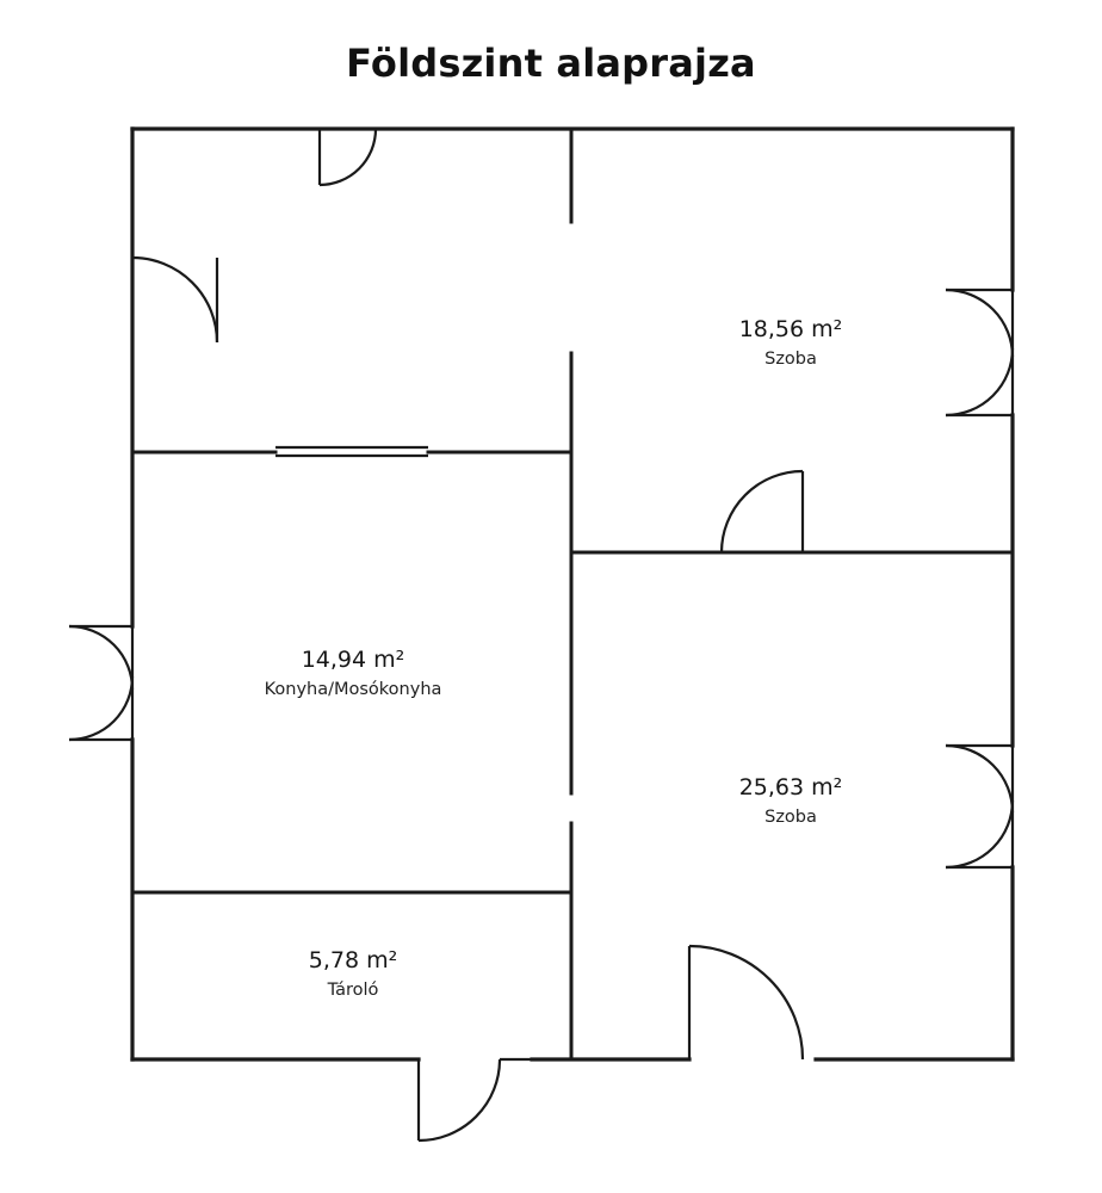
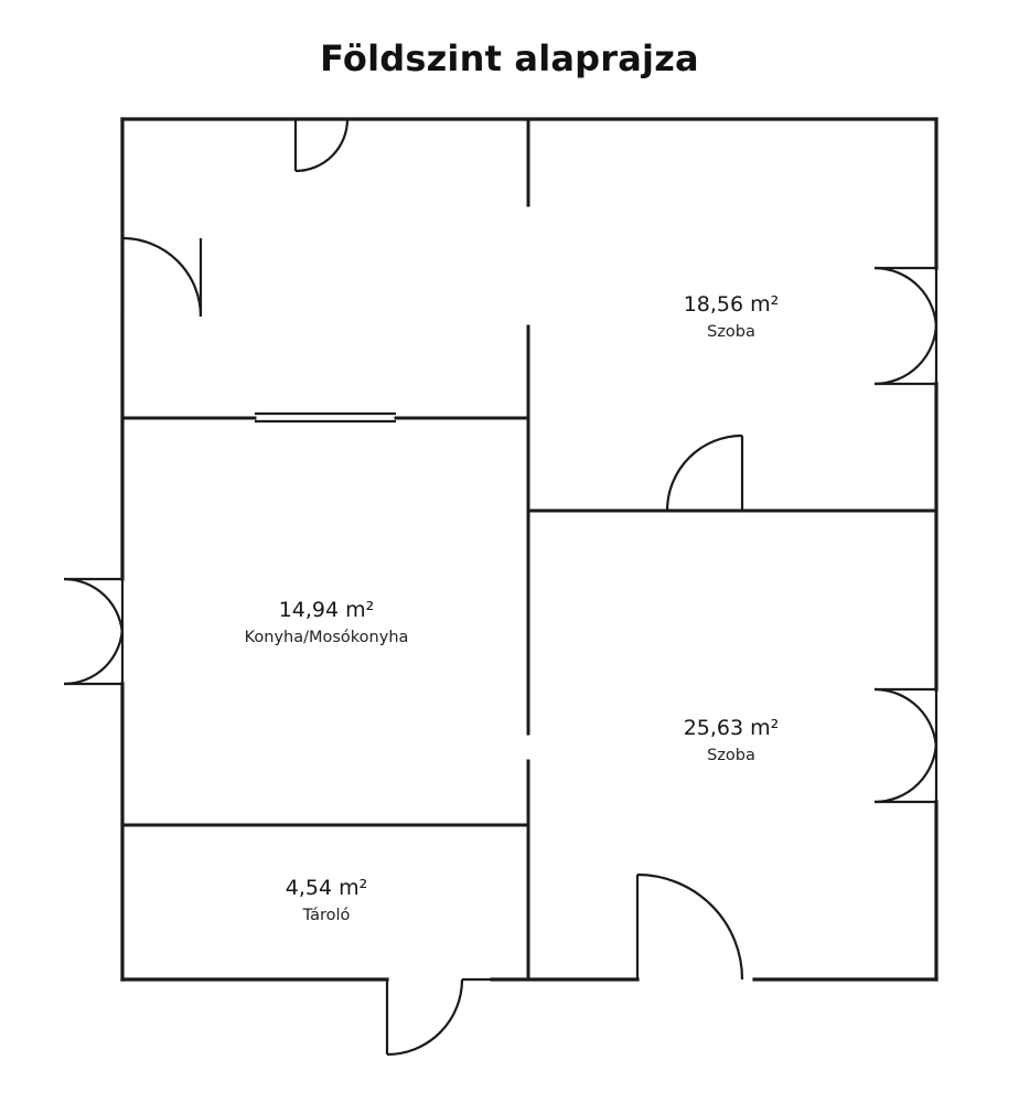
  Földszint alaprajza
  18,56 m²
  Szoba
  14,94 m²
  Konyha/Mosókonyha
  25,63 m²
  Szoba
- 5,78 m²
+ 4,54 m²
  Tároló
